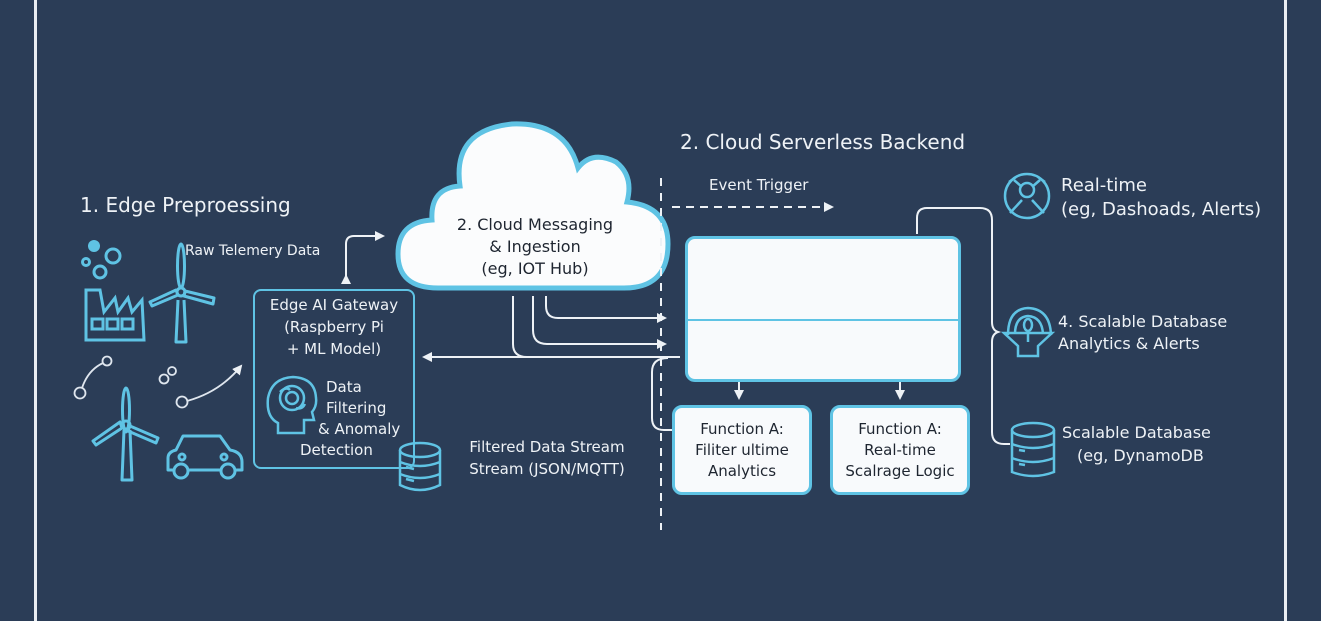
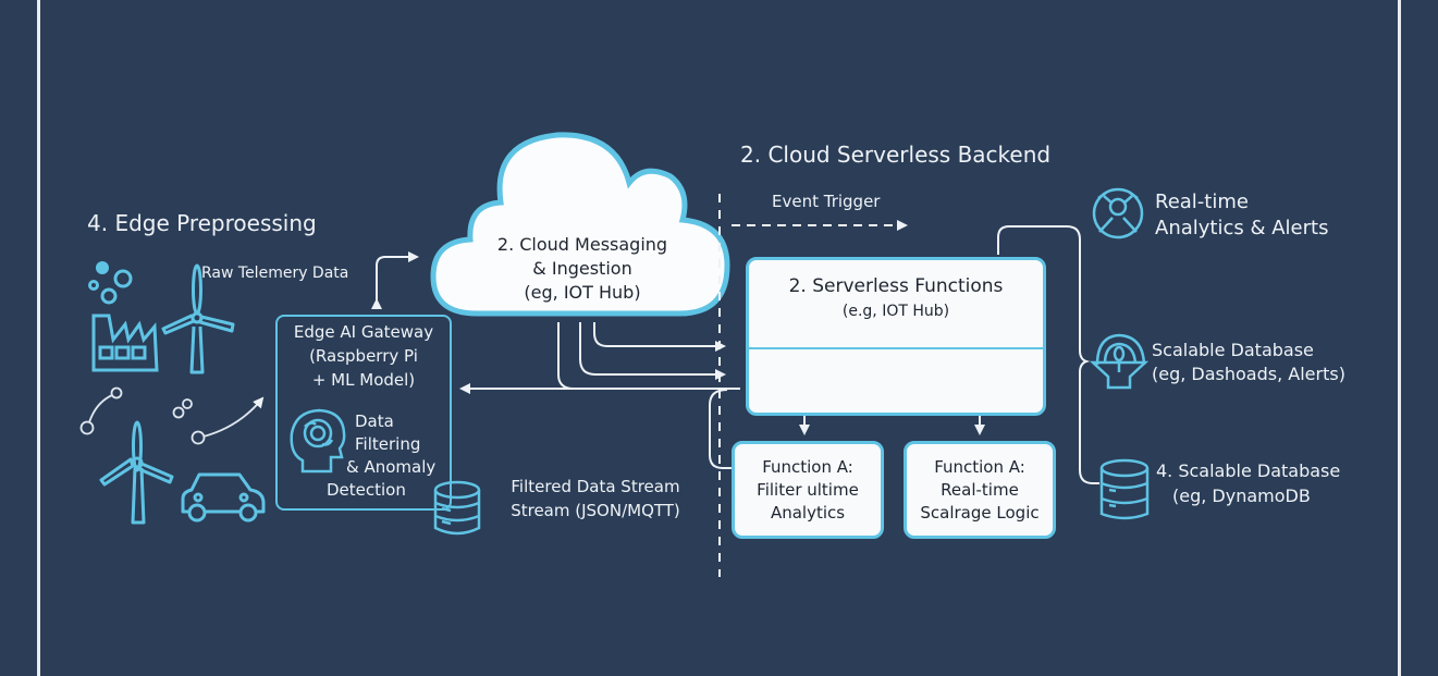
- 1. Edge Preproessing
+ 4. Edge Preproessing
  2. Cloud Serverless Backend
  Raw Telemery Data
  Edge AI Gateway
  (Raspberry Pi
  + ML Model)
  Data
  Filtering
  & Anomaly
  Detection
  Filtered Data Stream
  Stream (JSON/MQTT)
  2. Cloud Messaging
  & Ingestion
  (eg, IOT Hub)
  Event Trigger
+ 2. Serverless Functions
+ (e.g, IOT Hub)
  Function A:
  Filiter ultime
  Analytics
  Function A:
  Real-time
  Scalrage Logic
  Real-time
- (eg, Dashoads, Alerts)
+ Analytics & Alerts
- 4. Scalable Database
+ Scalable Database
- Analytics & Alerts
+ (eg, Dashoads, Alerts)
- Scalable Database
+ 4. Scalable Database
  (eg, DynamoDB
